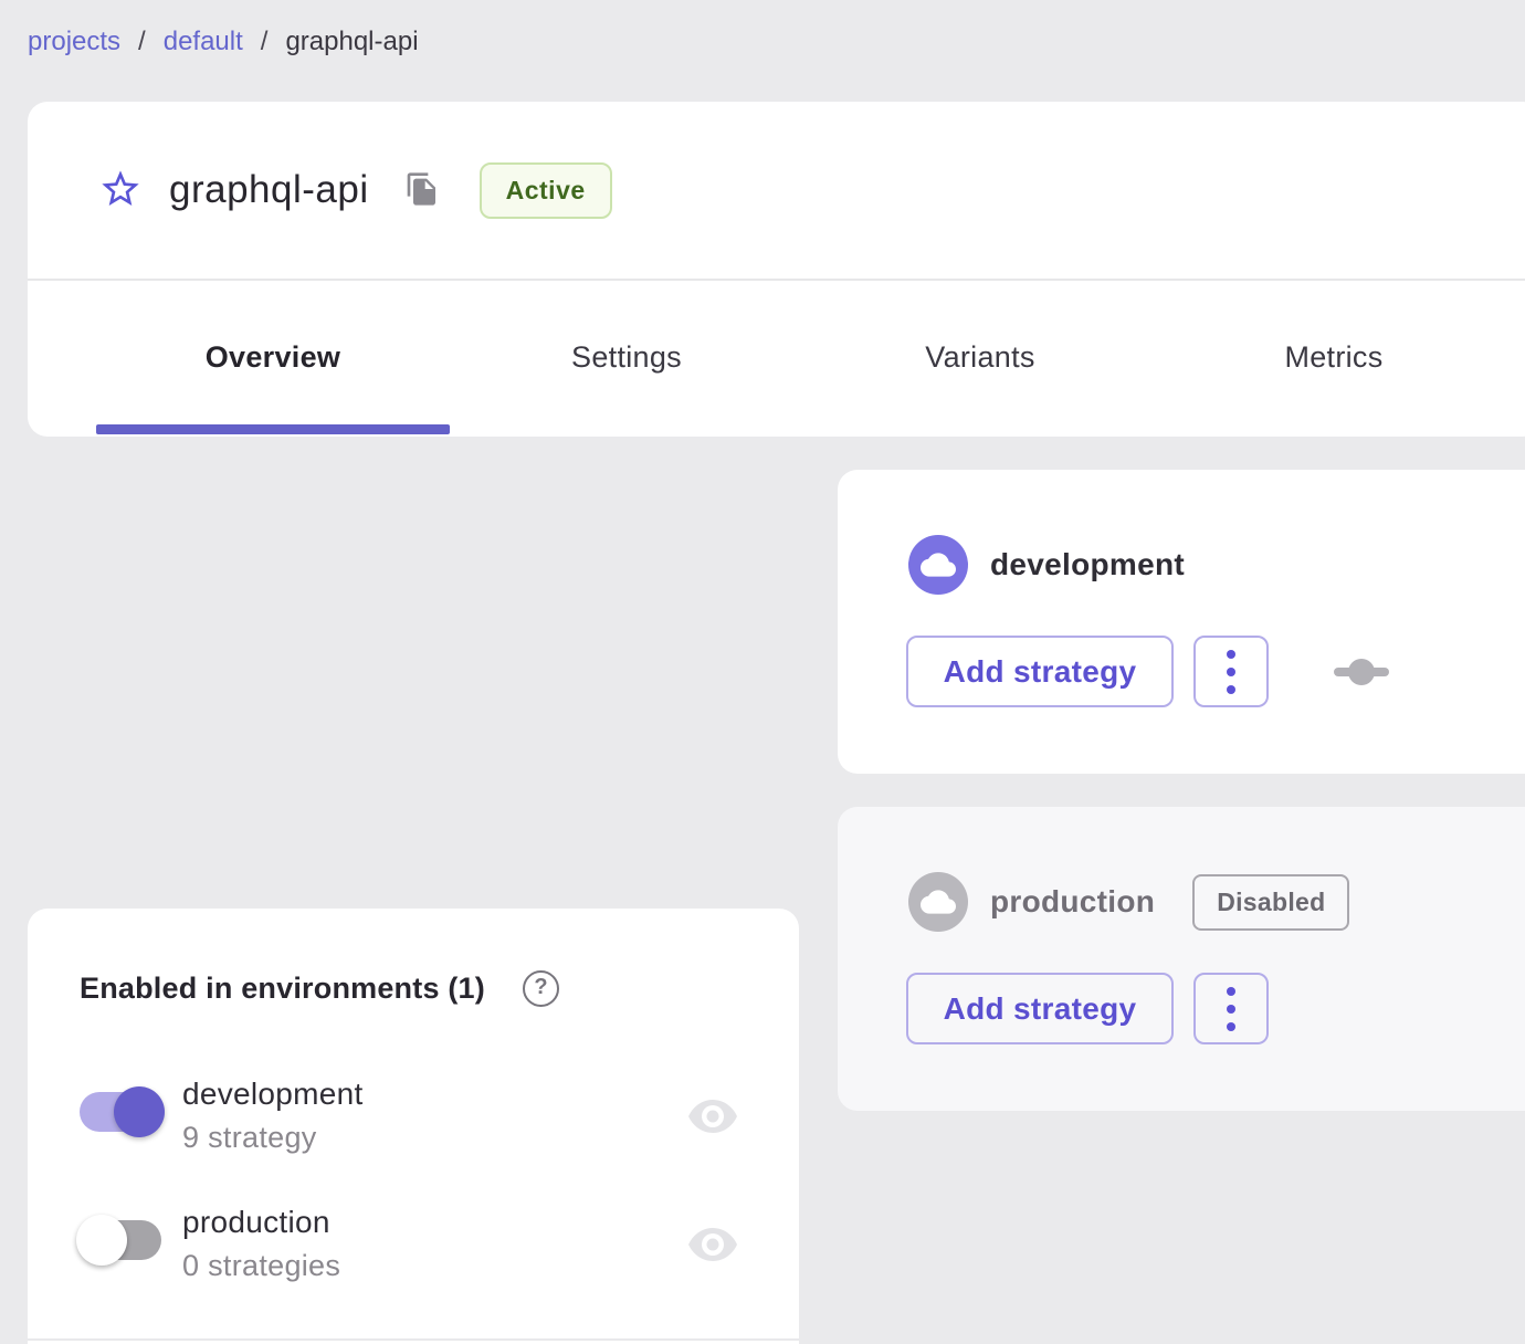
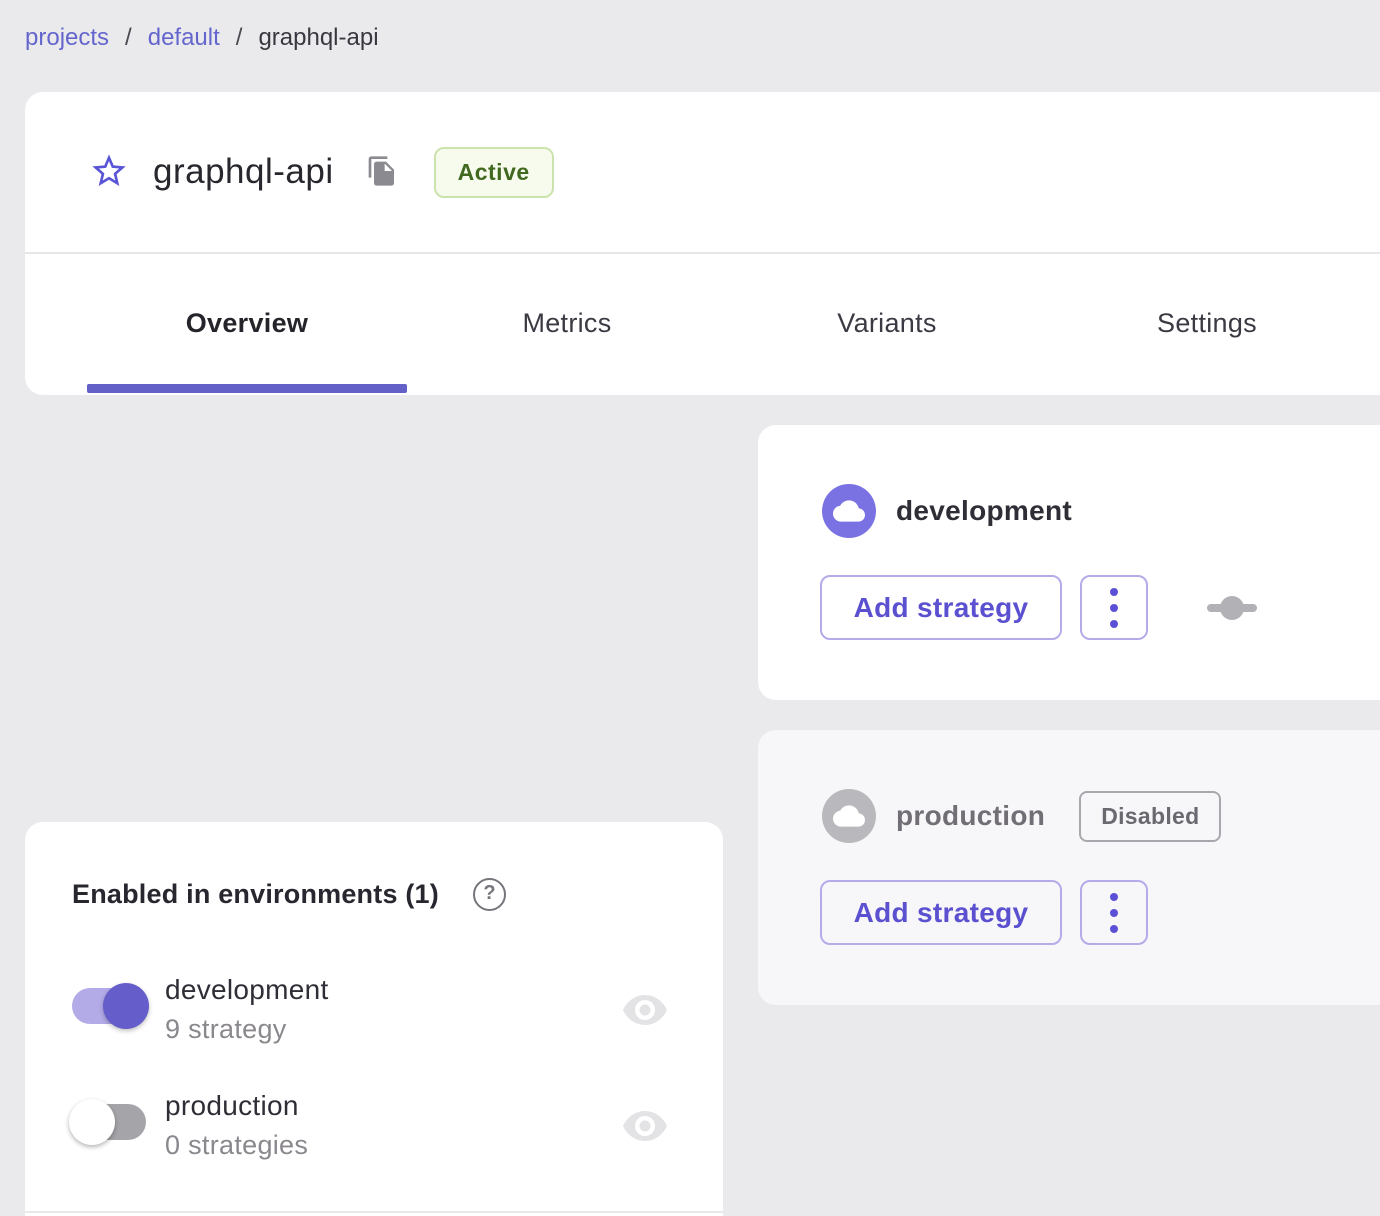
  projects
  /
  default
  /
  graphql-api
  graphql-api
  Active
  Overview
- Settings
+ Metrics
  Variants
- Metrics
+ Settings
  development
  Add strategy
  production
  Disabled
  Add strategy
  Enabled in environments (1)
  ?
  development
  9 strategy
  production
  0 strategies
